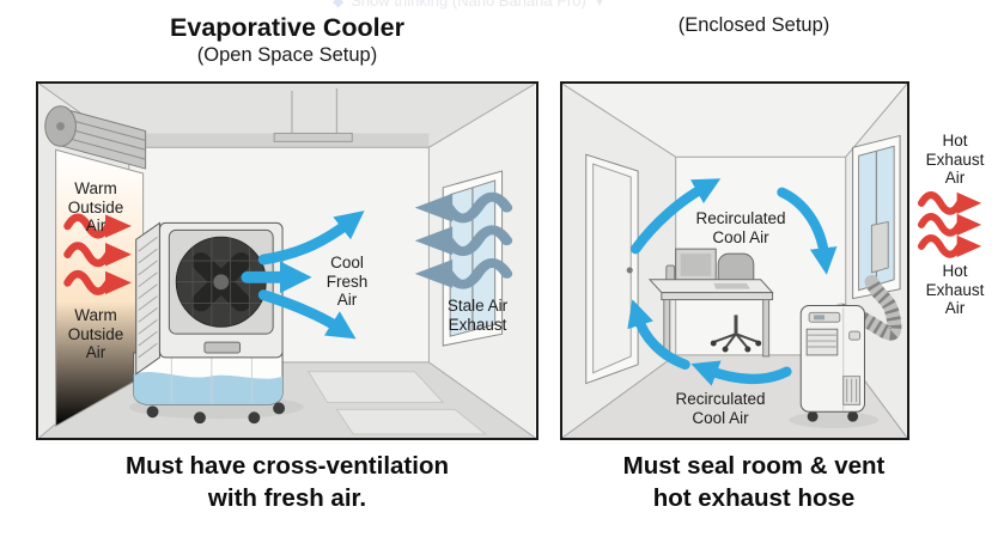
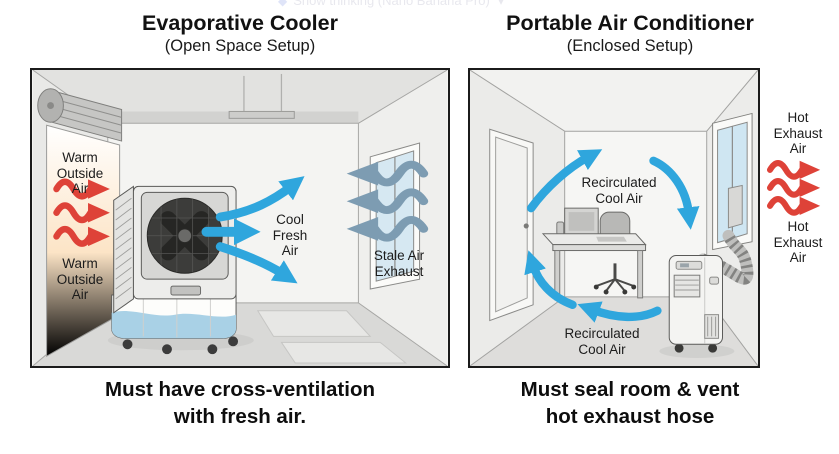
  Evaporative Cooler
  (Open Space Setup)
+ Portable Air Conditioner
  (Enclosed Setup)
  Warm
  Outside
  Air
  Warm
  Outside
  Air
  Cool
  Fresh
  Air
  Stale Air
  Exhaust
  Recirculated
  Cool Air
  Recirculated
  Cool Air
  Hot
  Exhaust
  Air
  Hot
  Exhaust
  Air
  Must have cross-ventilation
  with fresh air.
  Must seal room & vent
  hot exhaust hose
